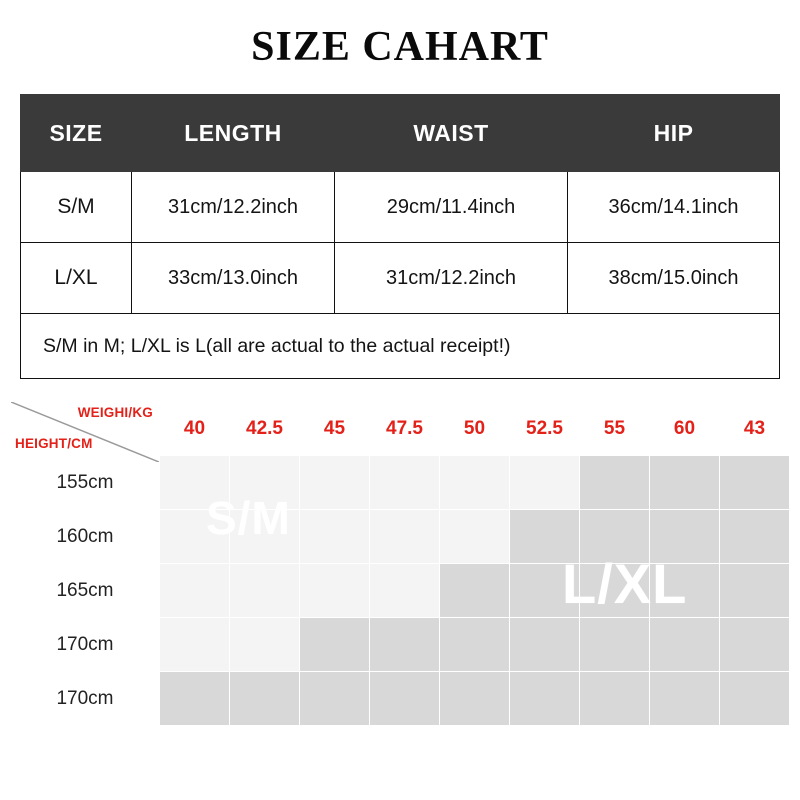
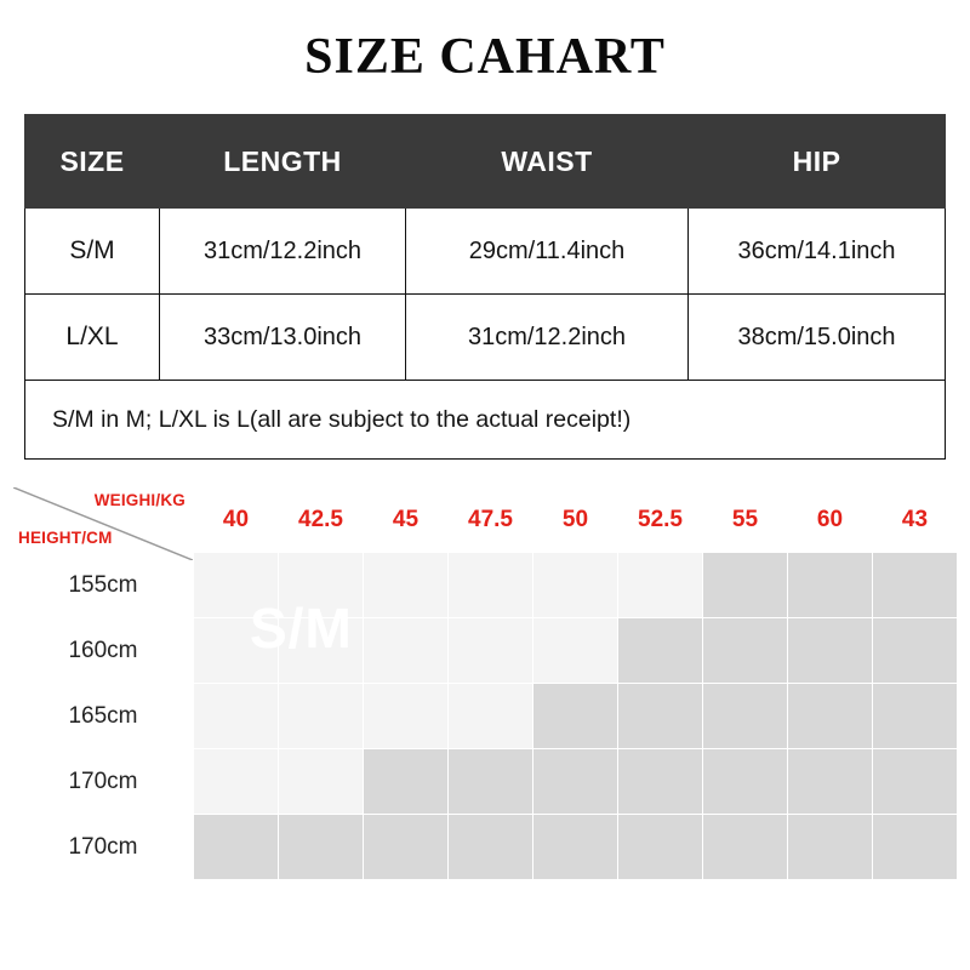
  SIZE CAHART
  SIZE	LENGTH	WAIST	HIP
  S/M	31cm/12.2inch	29cm/11.4inch	36cm/14.1inch
  L/XL	33cm/13.0inch	31cm/12.2inch	38cm/15.0inch
- S/M in M; L/XL is L(all are actual to the actual receipt!)
+ S/M in M; L/XL is L(all are subject to the actual receipt!)
  WEIGHI/KG HEIGHT/CM	40	42.5	45	47.5	50	52.5	55	60	43
  155cm
  160cm
  165cm
  170cm
  170cm
- L/XL
